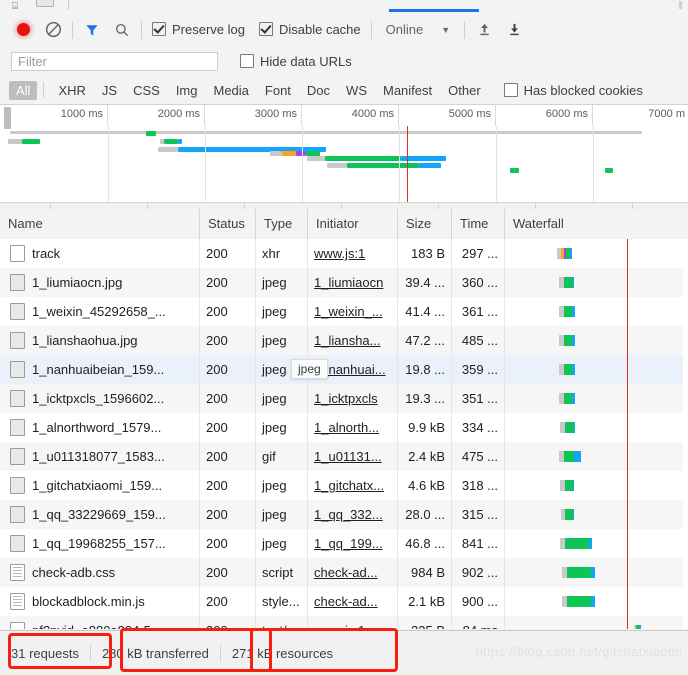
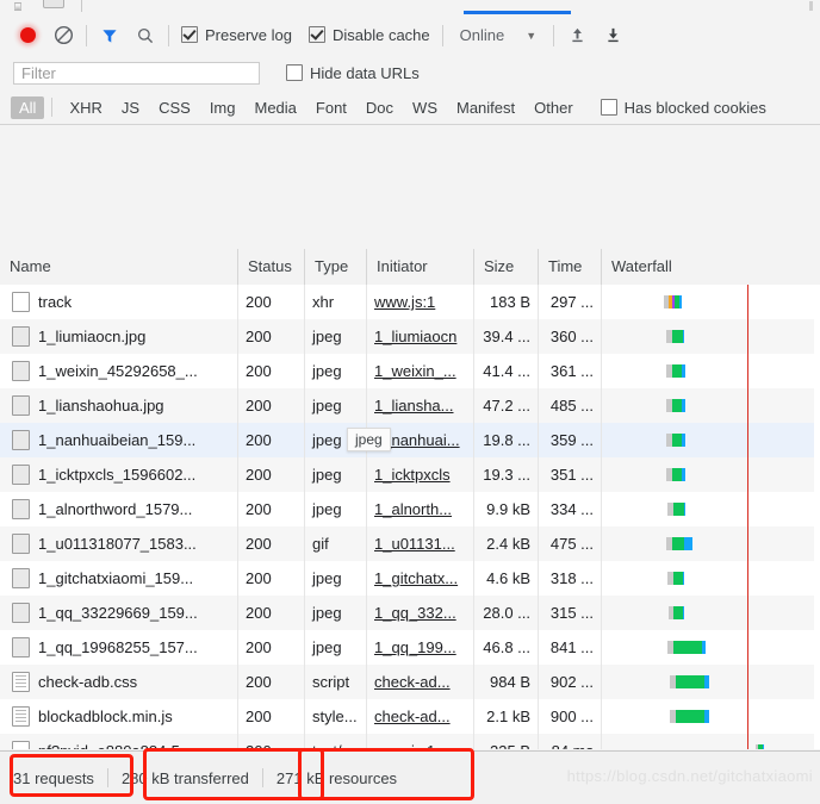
  Preserve log
  Disable cache
  Online
  ▼
  Filter
  Hide data URLs
  All
  XHR
  JS
  CSS
  Img
  Media
  Font
  Doc
  WS
  Manifest
  Other
  Has blocked cookies
- 1000 ms
- 2000 ms
- 3000 ms
- 4000 ms
- 5000 ms
- 6000 ms
- 7000 m
  Name
  Status
  Type
  Initiator
  Size
  Time
  Waterfall
  track
  200
  xhr
  www.js:1
  183 B
  297 ...
  1_liumiaocn.jpg
  200
  jpeg
  1_liumiaocn
  39.4 ...
  360 ...
  1_weixin_45292658_...
  200
  jpeg
  1_weixin_...
  41.4 ...
  361 ...
  1_lianshaohua.jpg
  200
  jpeg
  1_liansha...
  47.2 ...
  485 ...
  1_nanhuaibeian_159...
  200
  jpeg
  nanhuai...
  19.8 ...
  359 ...
  1_icktpxcls_1596602...
  200
  jpeg
  1_icktpxcls
  19.3 ...
  351 ...
  1_alnorthword_1579...
  200
  jpeg
  1_alnorth...
  9.9 kB
  334 ...
  1_u011318077_1583...
  200
  gif
  1_u01131...
  2.4 kB
  475 ...
  1_gitchatxiaomi_159...
  200
  jpeg
  1_gitchatx...
  4.6 kB
  318 ...
  1_qq_33229669_159...
  200
  jpeg
  1_qq_332...
  28.0 ...
  315 ...
  1_qq_19968255_157...
  200
  jpeg
  1_qq_199...
  46.8 ...
  841 ...
  check-adb.css
  200
  script
  check-ad...
  984 B
  902 ...
  blockadblock.min.js
  200
  style...
  check-ad...
  2.1 kB
  900 ...
  jpeg
  31 requests
  280 kB transferred
  271 kB resources
